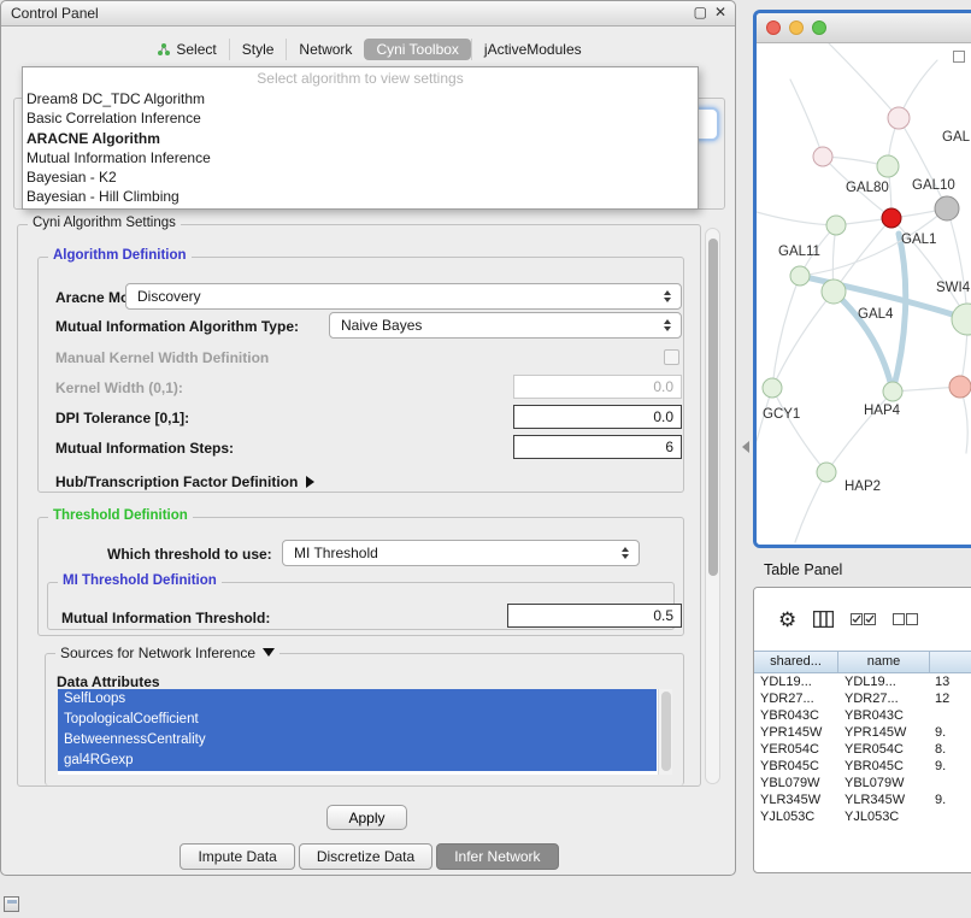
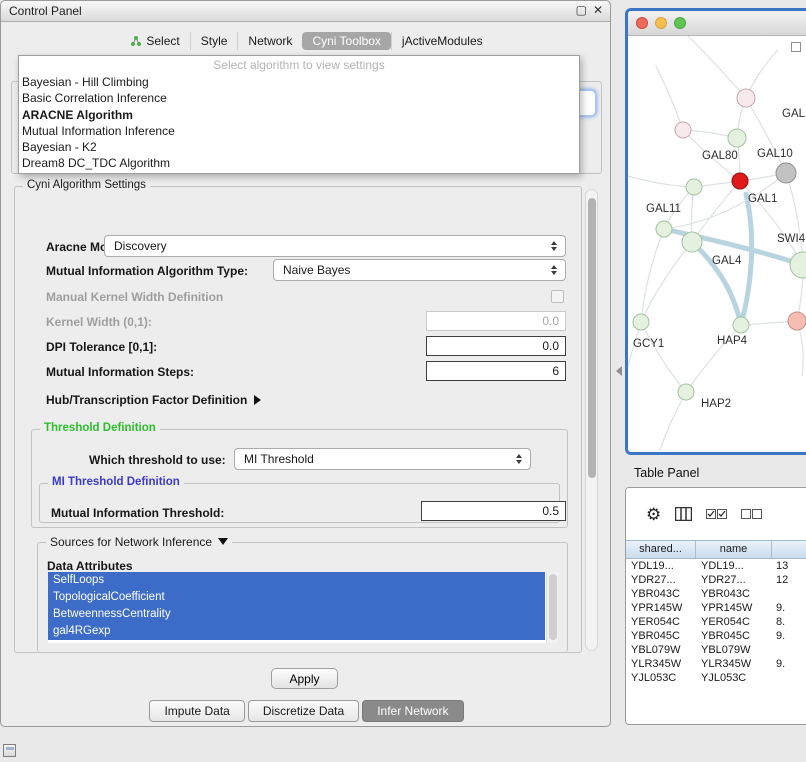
  Control Panel
  ▢
  ✕
  Select
  Style
  Network
  Cyni Toolbox
  jActiveModules
  Cyni Algorithm Settings
- Algorithm Definition
  Discovery
  Mutual Information Algorithm Type:
  Naive Bayes
  Manual Kernel Width Definition
  Kernel Width (0,1):
  0.0
  DPI Tolerance [0,1]:
  0.0
  Mutual Information Steps:
  6
  Hub/Transcription Factor Definition
  Threshold Definition
  Which threshold to use:
  MI Threshold
  MI Threshold Definition
  Mutual Information Threshold:
  0.5
  Sources for Network Inference
  Data Attributes
  SelfLoops
  TopologicalCoefficient
  BetweennessCentrality
  gal4RGexp
  Apply
  Impute Data
  Discretize Data
  Infer Network
  Select algorithm to view settings
- Dream8 DC_TDC Algorithm
+ Bayesian - Hill Climbing
  Basic Correlation Inference
  ARACNE Algorithm
  Mutual Information Inference
  Bayesian - K2
- Bayesian - Hill Climbing
+ Dream8 DC_TDC Algorithm
  GAL
  GAL80
  GAL10
  GAL11
  GAL1
  SWI4
  GAL4
  GCY1
  HAP4
  HAP2
  Table Panel
  ⚙
  shared...
  name
  YDL19...
  YDL19...
  13
  YDR27...
  YDR27...
  12
  YBR043C
  YBR043C
  YPR145W
  YPR145W
  9.
  YER054C
  YER054C
  8.
  YBR045C
  YBR045C
  9.
  YBL079W
  YBL079W
  YLR345W
  YLR345W
  9.
  YJL053C
  YJL053C
